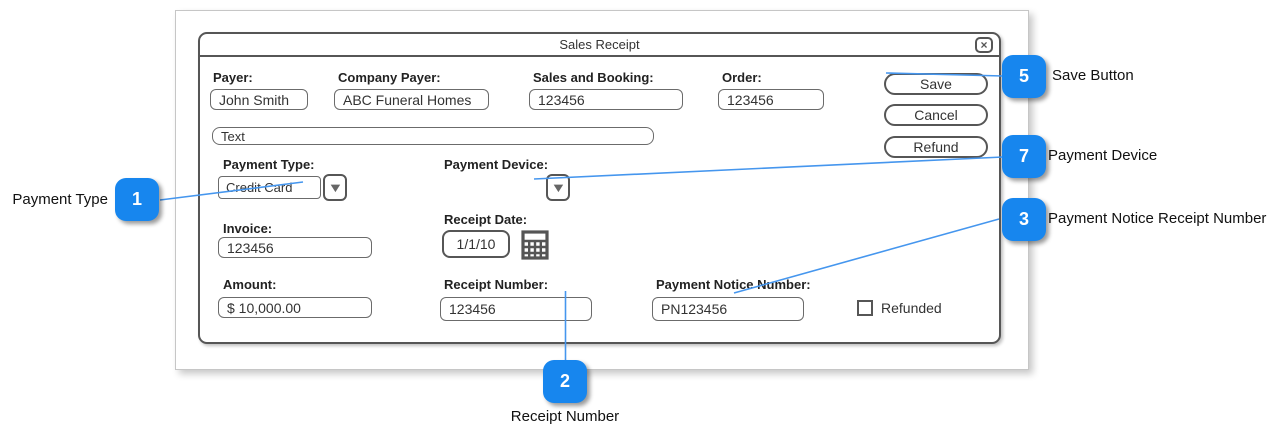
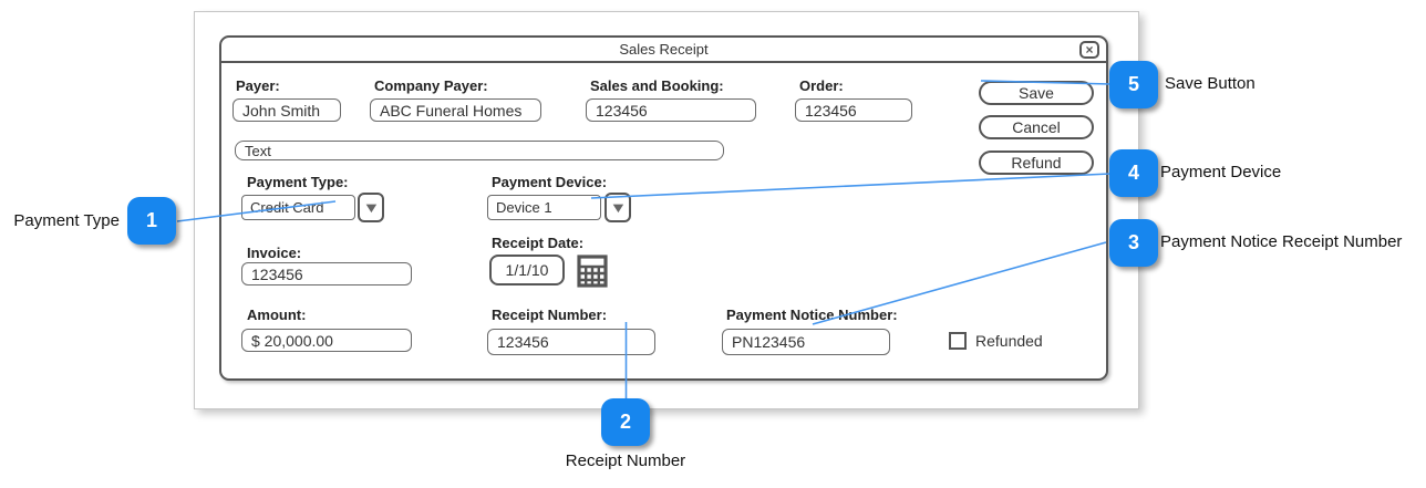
  Sales Receipt
  ×
  Payer:
  John Smith
  Company Payer:
  ABC Funeral Homes
  Sales and Booking:
  123456
  Order:
  123456
  Save
  Cancel
  Refund
  Text
  Payment Type:
  Cred Card
  ▼
  Payment Device:
+ Device 1
  ▼
  Invoice:
  123456
  Receipt Date:
  1/1/10
  Amount:
- $ 10,000.00
+ $ 20,000.00
  Receipt Number:
  123456
  Payment Noticeumber:
  PN123456
  Refunded
  1
  Payment Type
  2
  Receipt Number
  3
  Payment Notice Receipt Number
- 7
+ 4
  Payment Device
  5
  Save Button
